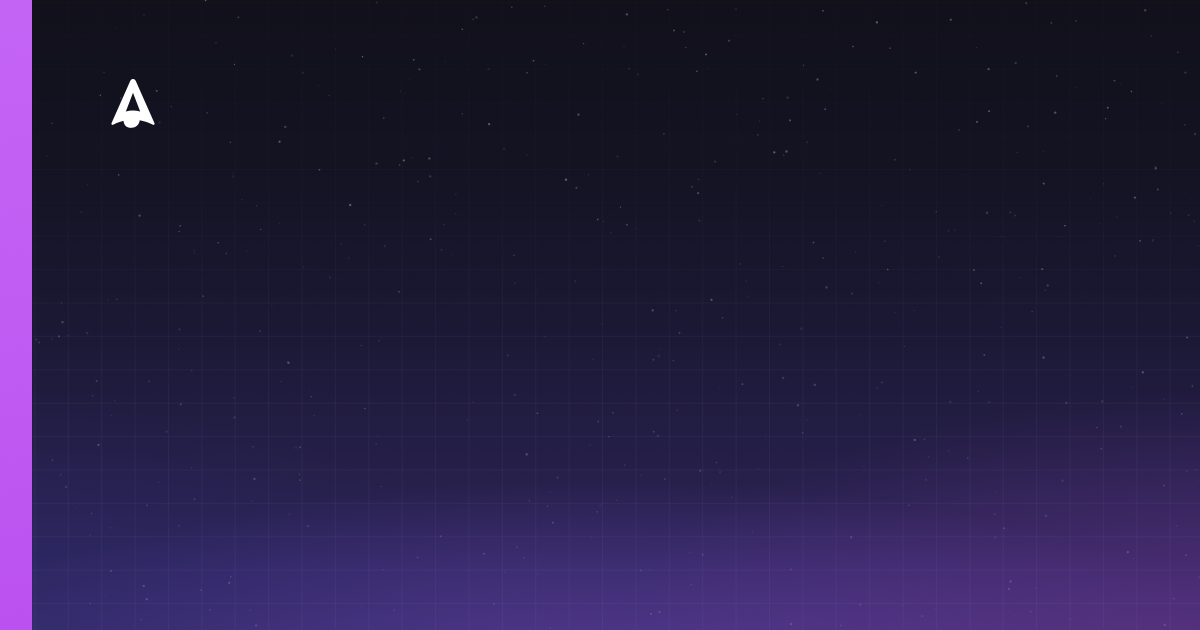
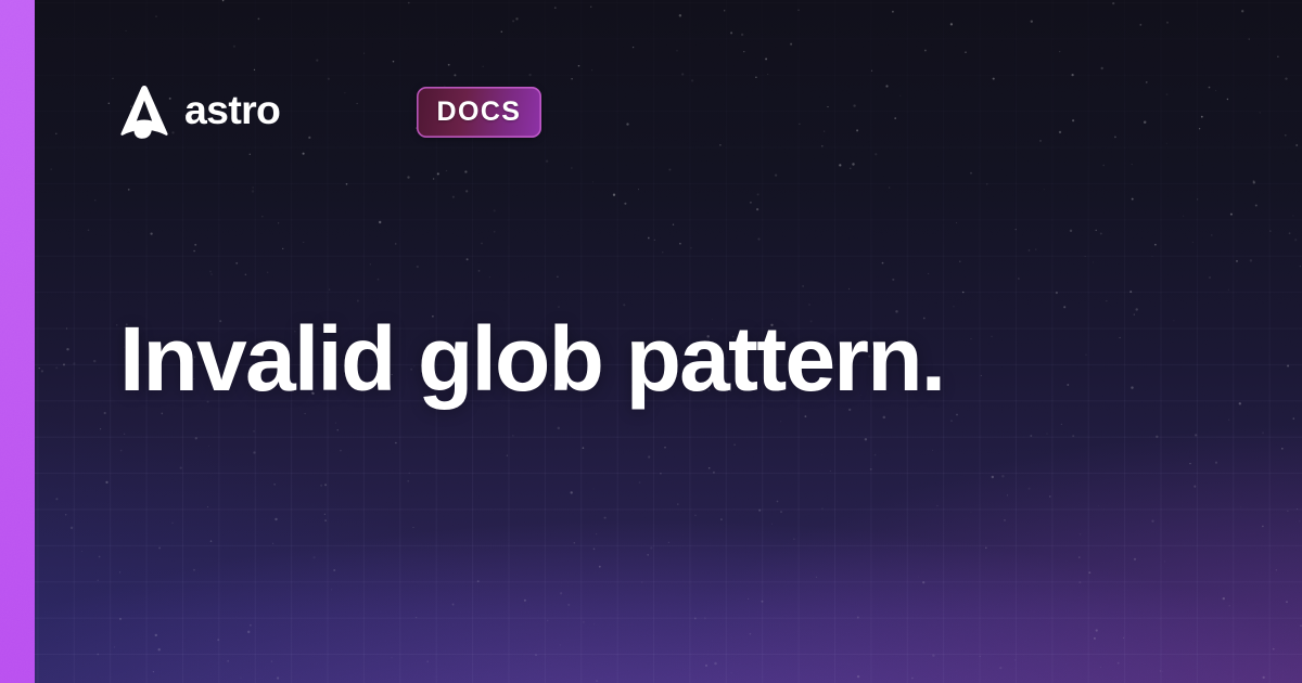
+ astro
+ DOCS
+ Invalid glob pattern.
